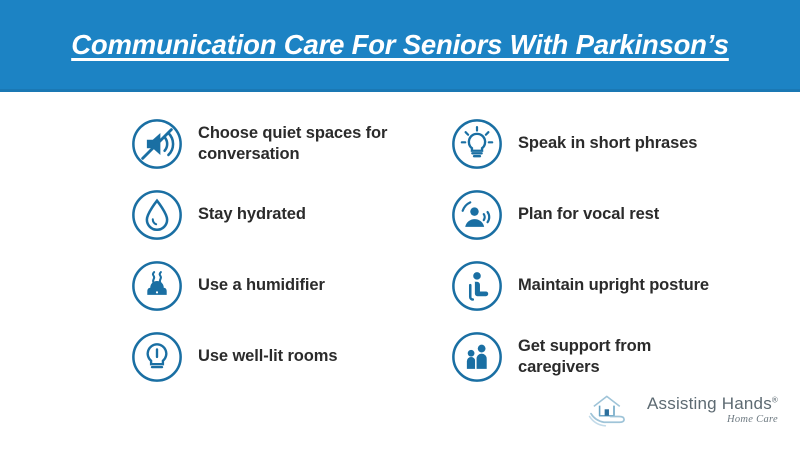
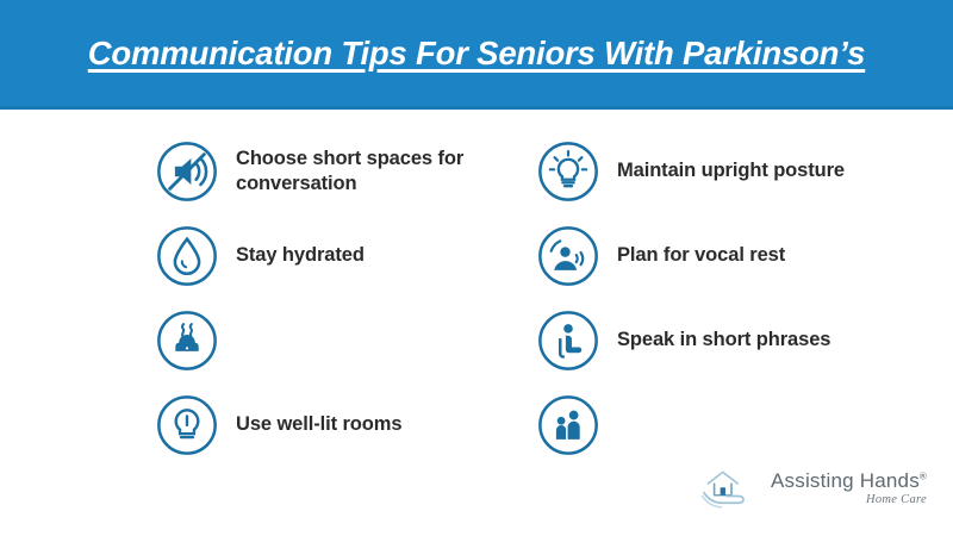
- Communication Care For Seniors With Parkinson’s
+ Communication Tips For Seniors With Parkinson’s
- Choose quiet spaces for conversation
+ Choose short spaces for conversation
- Speak in short phrases
+ Maintain upright posture
  Stay hydrated
  Plan for vocal rest
- Use a humidifier
- Maintain upright posture
+ Speak in short phrases
  Use well-lit rooms
- Get support from caregivers
  Assisting Hands®
  Home Care
